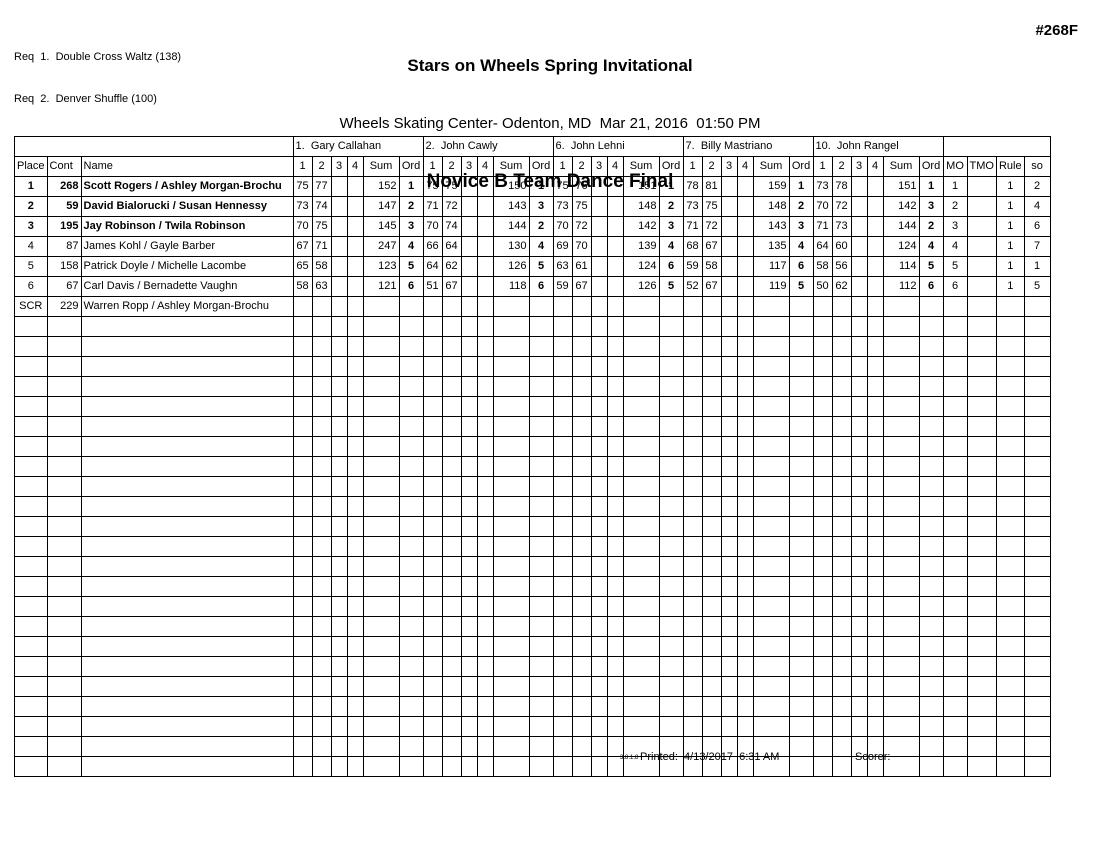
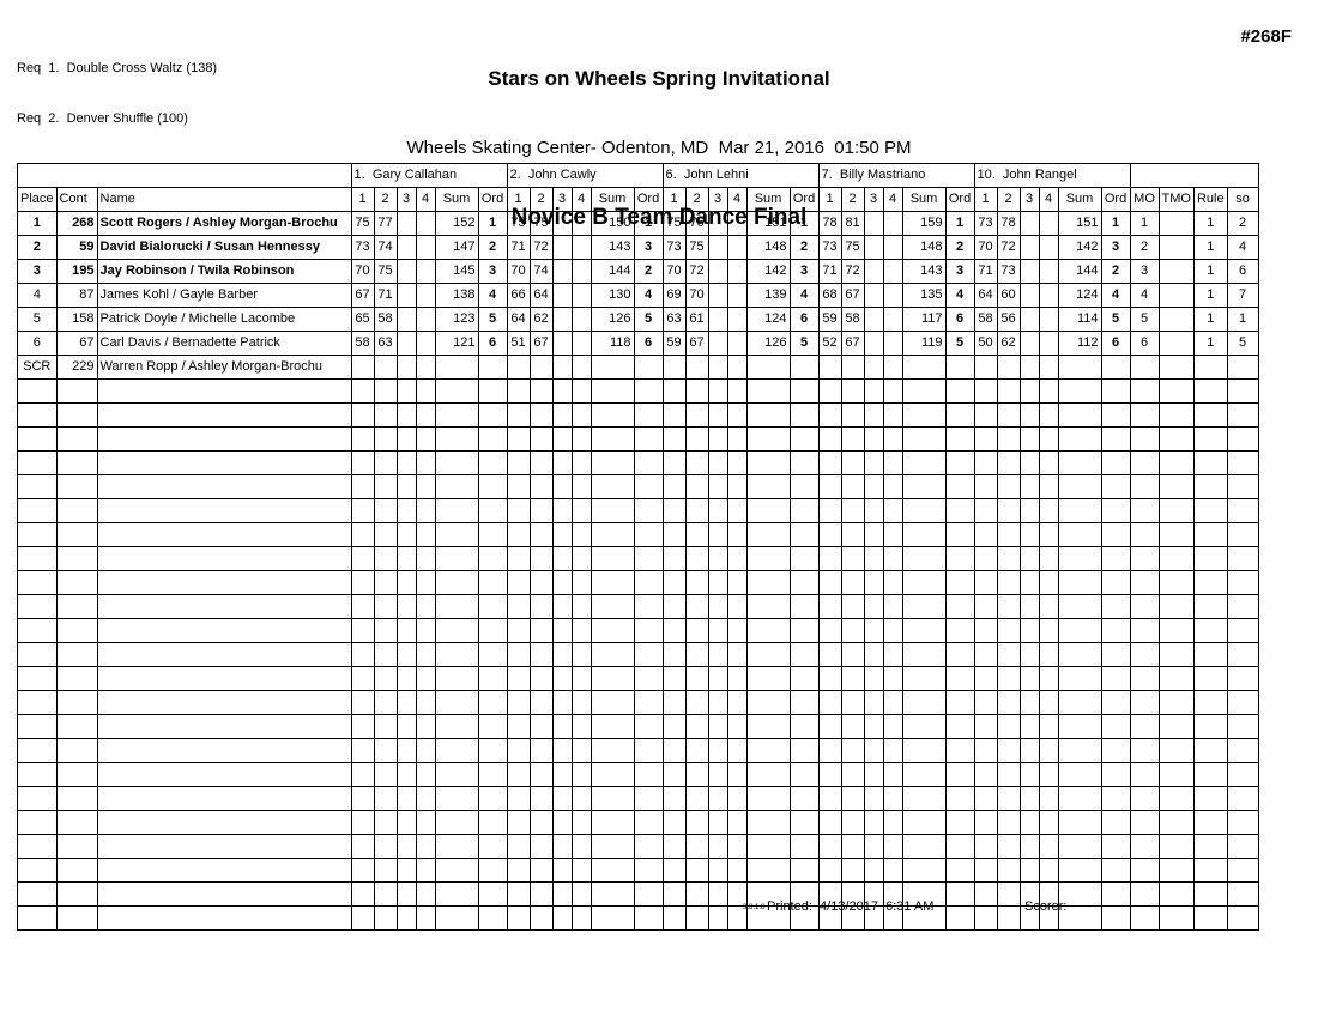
  Req 1. Double Cross Waltz (138)
  Req 2. Denver Shuffle (100)
  #268F
  Stars on Wheels Spring Invitational
  Wheels Skating Center- Odenton, MD Mar 21, 2016 01:50 PM
  Novice B Team Dance Final
  	1. Gary Callahan	2. John Cawly	6. John Lehni	7. Billy Mastriano	10. John Rangel
  Place	Cont	Name	1	2	3	4	Sum	Ord	1	2	3	4	Sum	Ord	1	2	3	4	Sum	Ord	1	2	3	4	Sum	Ord	1	2	3	4	Sum	Ord	MO	TMO	Rule	so
  1	268	Scott Rogers / Ashley Morgan-Brochu	75	77			152	1	75	75			150	1	75	76			151	1	78	81			159	1	73	78			151	1	1		1	2
  2	59	David Bialorucki / Susan Hennessy	73	74			147	2	71	72			143	3	73	75			148	2	73	75			148	2	70	72			142	3	2		1	4
  3	195	Jay Robinson / Twila Robinson	70	75			145	3	70	74			144	2	70	72			142	3	71	72			143	3	71	73			144	2	3		1	6
- 4	87	James Kohl / Gayle Barber	67	71			247	4	66	64			130	4	69	70			139	4	68	67			135	4	64	60			124	4	4		1	7
+ 4	87	James Kohl / Gayle Barber	67	71			138	4	66	64			130	4	69	70			139	4	68	67			135	4	64	60			124	4	4		1	7
  5	158	Patrick Doyle / Michelle Lacombe	65	58			123	5	64	62			126	5	63	61			124	6	59	58			117	6	58	56			114	5	5		1	1
- 6	67	Carl Davis / Bernadette Vaughn	58	63			121	6	51	67			118	6	59	67			126	5	52	67			119	5	50	62			112	6	6		1	5
+ 6	67	Carl Davis / Bernadette Patrick	58	63			121	6	51	67			118	6	59	67			126	5	52	67			119	5	50	62			112	6	6		1	5
  SCR	229	Warren Ropp / Ashley Morgan-Brochu
  Printed: 4/13/2017 6:31 AM
  Scorer:
